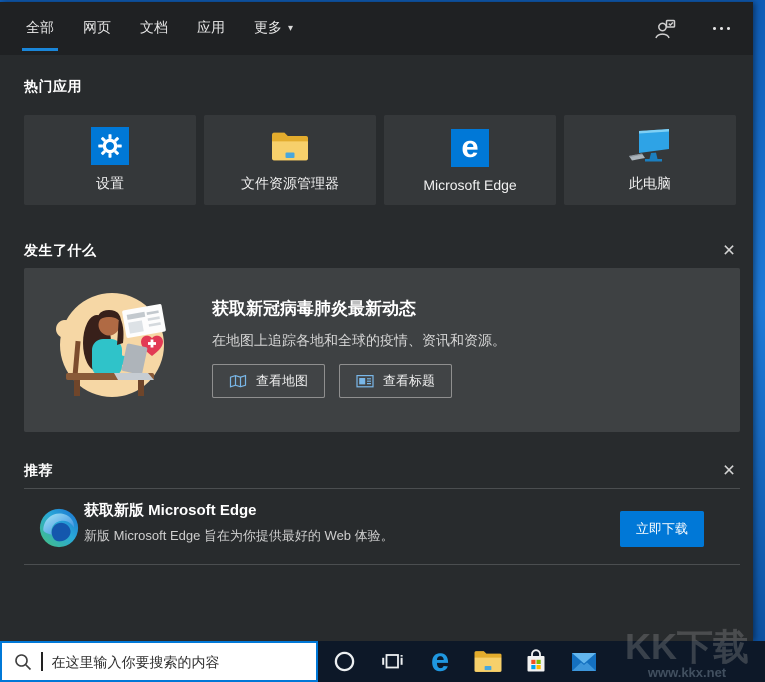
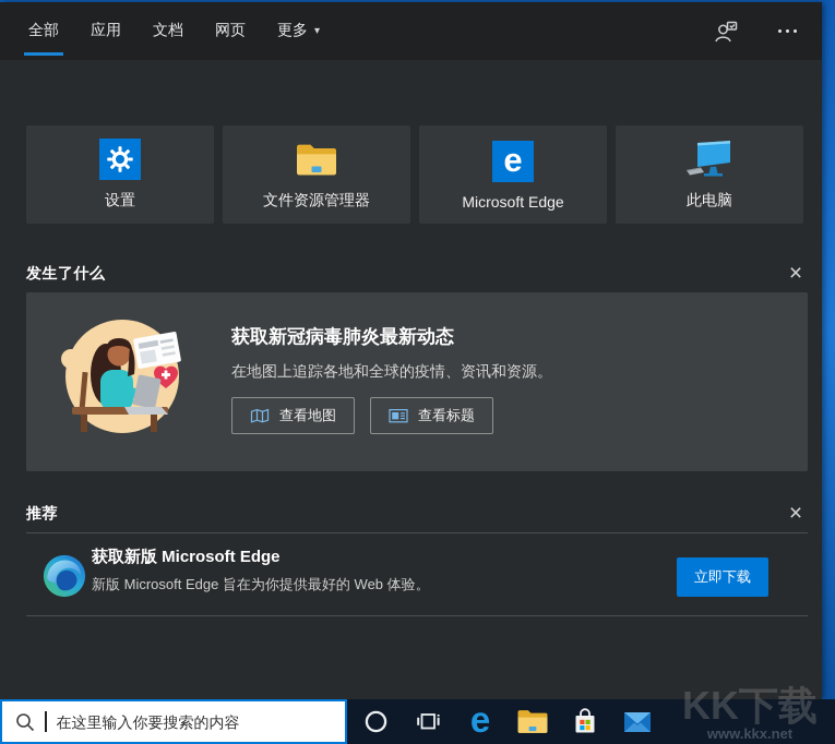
  全部
- 网页
+ 应用
  文档
- 应用
+ 网页
  更多
  ▾
- 热门应用
  设置
  文件资源管理器
  e
  Microsoft Edge
  此电脑
  发生了什么
  ×
  获取新冠病毒肺炎最新动态
  在地图上追踪各地和全球的疫情、资讯和资源。
  查看地图
  查看标题
  推荐
  ×
  获取新版 Microsoft Edge
  新版 Microsoft Edge 旨在为你提供最好的 Web 体验。
  立即下载
  在这里输入你要搜索的内容
  e
  KK下载
  www.kkx.net
